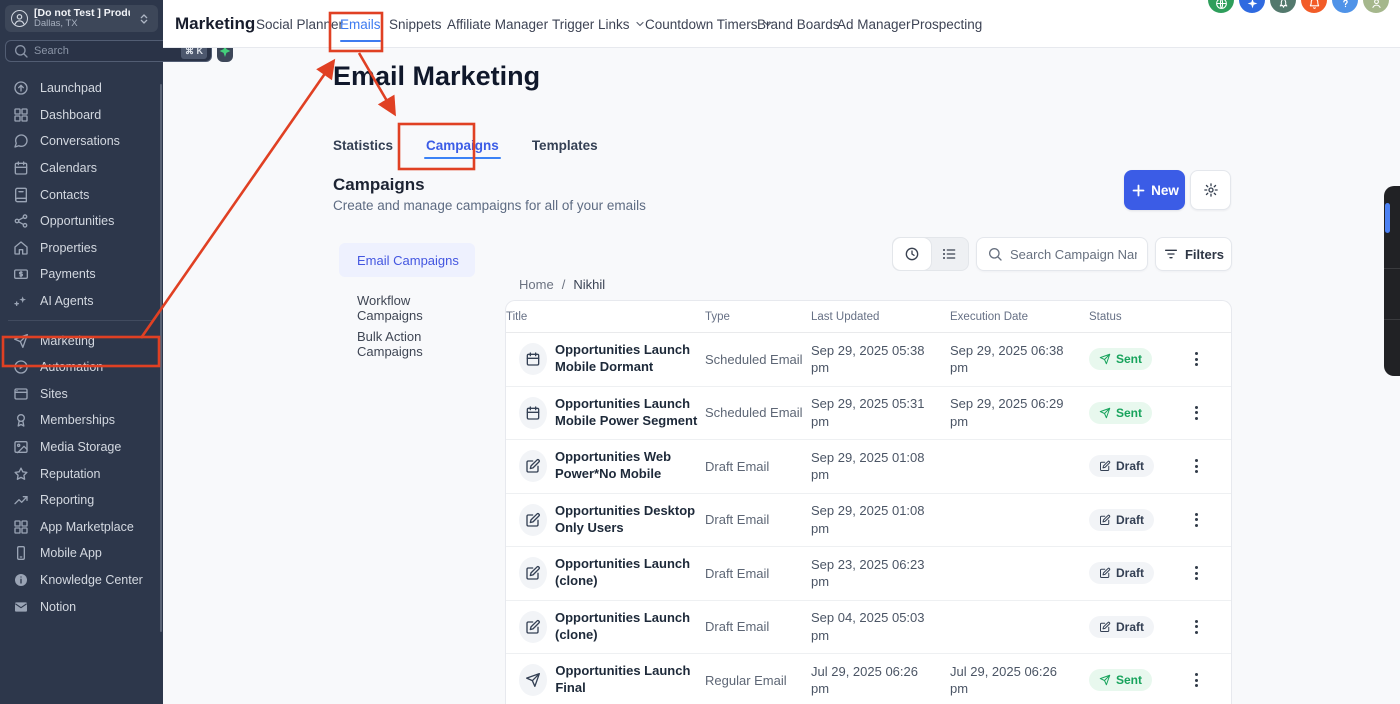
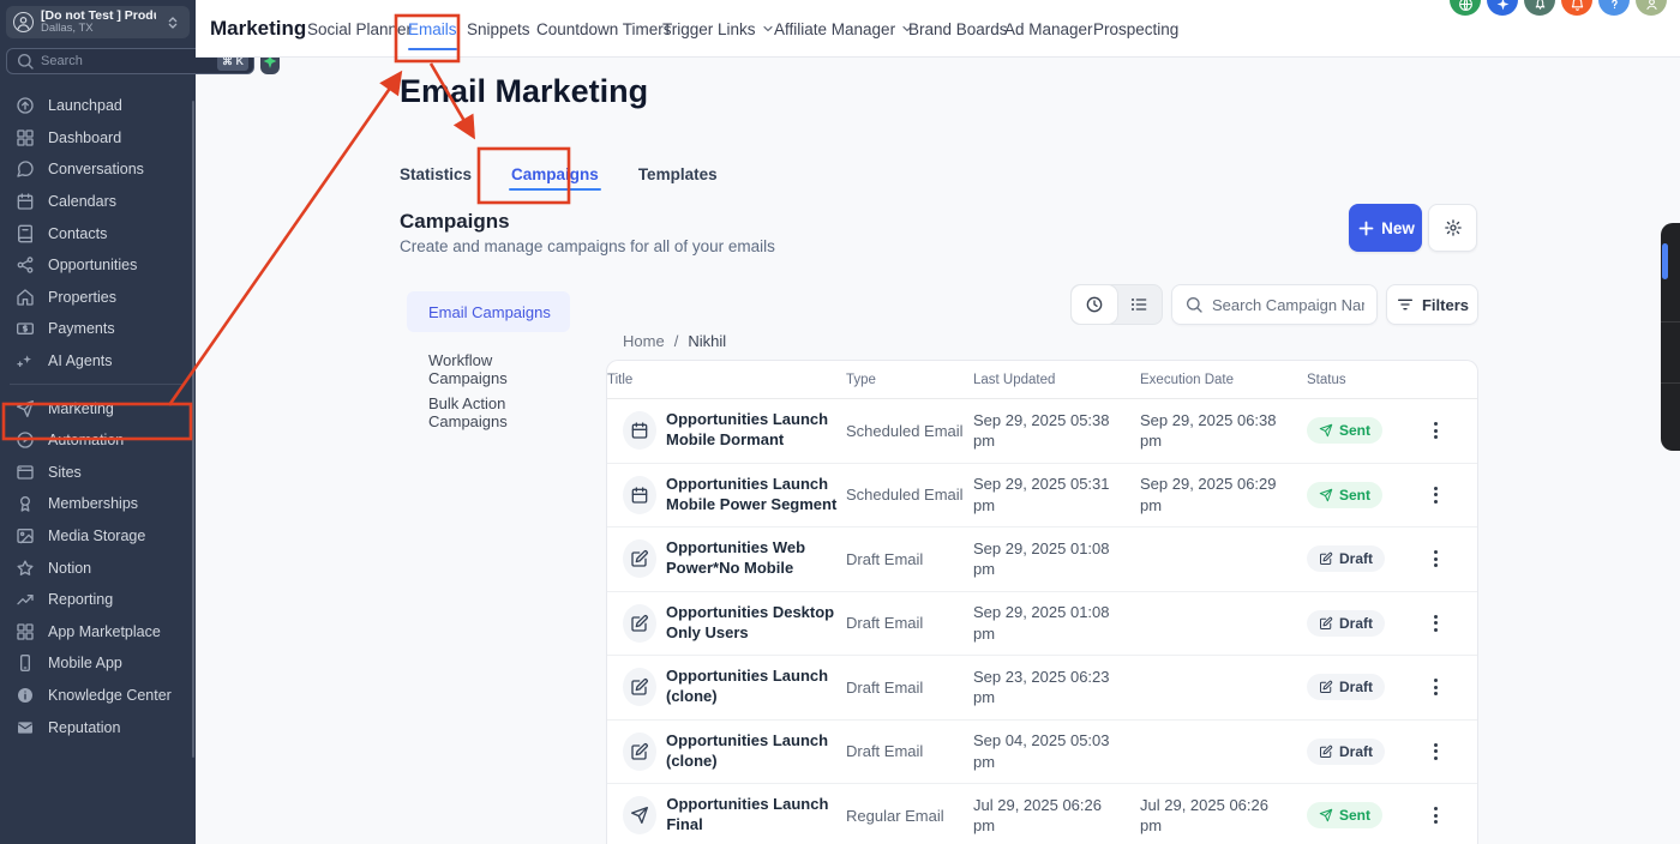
  [Do not Test ] Prod
  Dallas, TX
  Search
  ⌘ K
  Launchpad
  Dashboard
  Conversations
  Calendars
  Contacts
  Opportunities
  Properties
  Payments
  AI Agents
  Marketing
  Sites
  Memberships
  Media Storage
- Reputation
+ Notion
  Reporting
  App Marketplace
  Mobile App
  Knowledge Center
- Notion
+ Reputation
  Marketing
  Social Planne
  Emails
  Snippets
- Affiliate Manager
+ Countdown Timers
  Trigger Links
- Countdown Timers
+ Affiliate Manager
  Brand Boards
  Ad Manager
  Prospecting
  Email Marketing
  Statistics
  Campagns
  Templates
  Campaigns
  Create and manage campaigns for all of your emails
  New
  Email Campaigns
  Workflow Campaigns
  Bulk Action Campaigns
  Search Campaign Na
  Filters
  Home
  /
  Nikhil
  Title
  Type
  Last Updated
  Execution Date
  Status
  Opportunities Launch Mobile Dormant
  Scheduled Email
  Sep 29, 2025 05:38 pm
  Sep 29, 2025 06:38 pm
  Sent
  Opportunities Launch Mobile Power Segment
  Scheduled Email
  Sep 29, 2025 05:31 pm
  Sep 29, 2025 06:29 pm
  Sent
  Opportunities Web Power*No Mobile
  Draft Email
  Sep 29, 2025 01:08 pm
  Draft
  Opportunities Desktop Only Users
  Draft Email
  Sep 29, 2025 01:08 pm
  Draft
  Opportunities Launch (clone)
  Draft Email
  Sep 23, 2025 06:23 pm
  Draft
  Opportunities Launch (clone)
  Draft Email
  Sep 04, 2025 05:03 pm
  Draft
  Opportunities Launch Final
  Regular Email
  Jul 29, 2025 06:26 pm
  Jul 29, 2025 06:26 pm
  Sent
